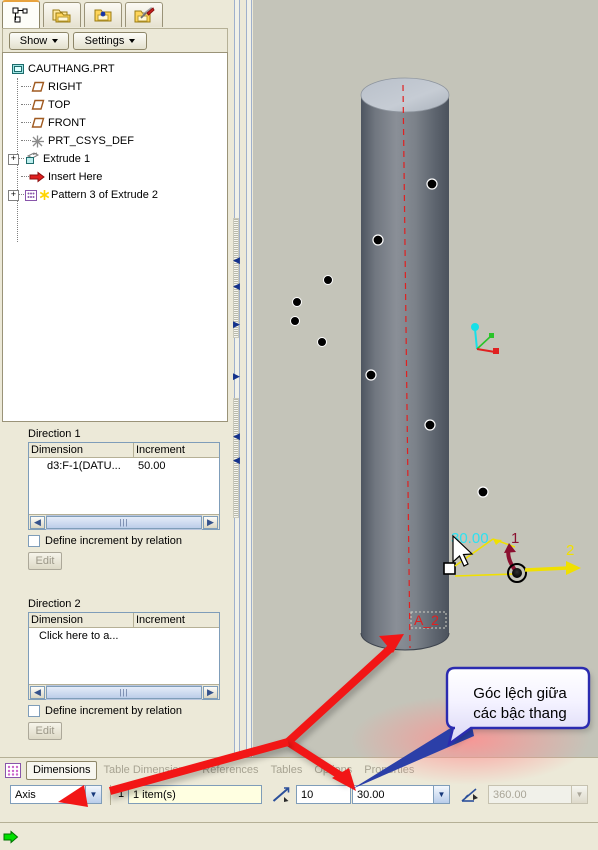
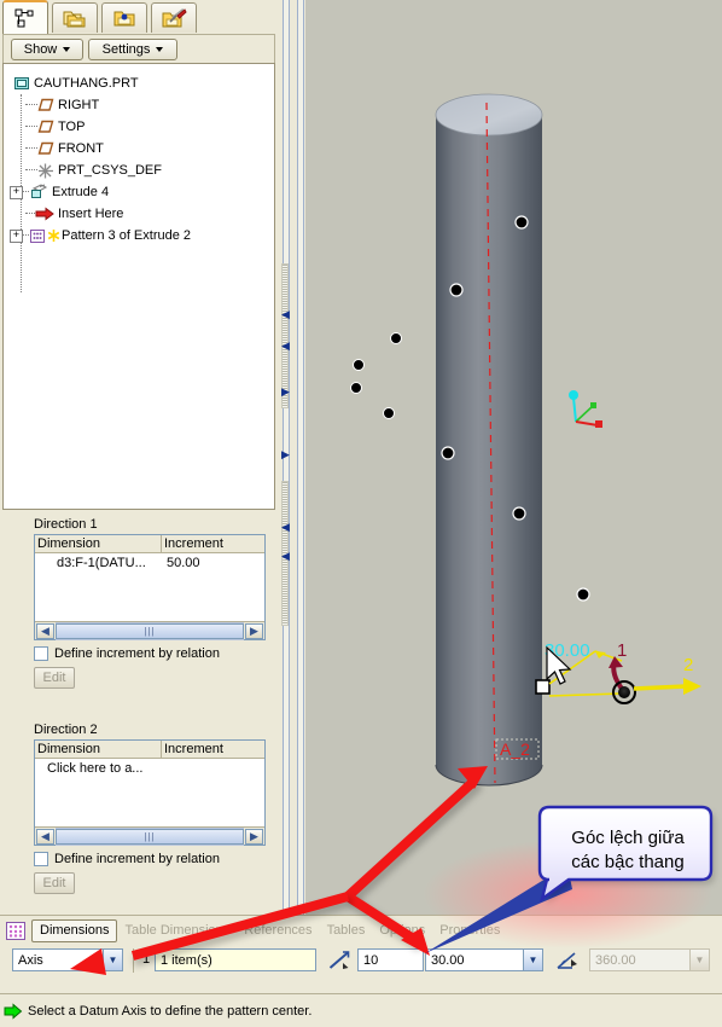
  Show
  Settings
  CAUTHANG.PRT
  RIGHT
  TOP
  FRONT
  PRT_CSYS_DEF
  +
- Extrude 1
+ Extrude 4
  Insert Here
  +
  Pattern 3 of Extrude 2
  Direction 1
  Dimension
  Increment
  d3:F-1(DATU...
  50.00
  ◀
  |||
  ▶
  Define increment by relation
  Edit
  Direction 2
  Dimension
  Increment
  Click here to a...
  ◀
  |||
  ▶
  Define increment by relation
  Edit
  ◀
  ◀
  ▶
  ▶
  ◀
  ◀
  A_2
  0.00
  1
  2
  Dimensions
  Table Dimens
  erences
  Tables
  Axis
  ▼
  1 item(s)
  10
  30.00
  ▼
  360.00
  ▼
+ Select a Datum Axis to define the pattern center.
  Góc lệch giữa
  các bậc thang
